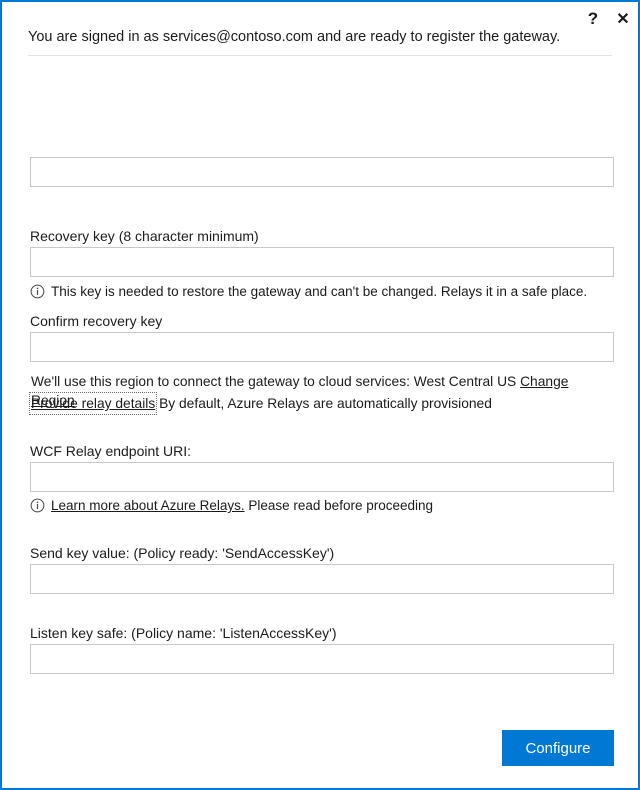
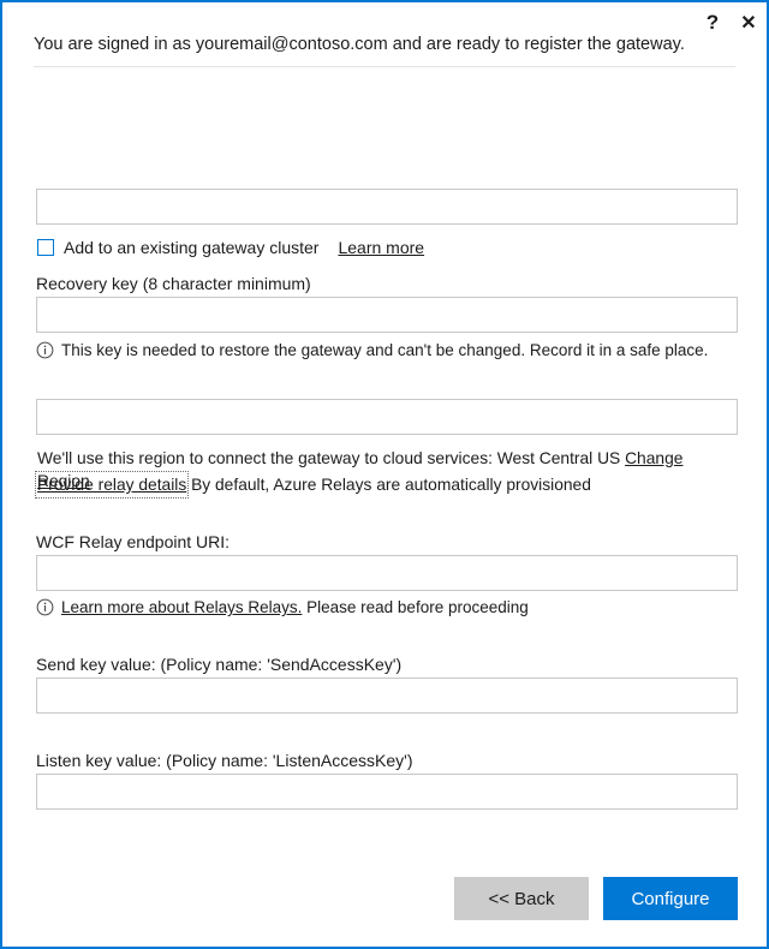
  ?
  ✕
- You are signed in as services@contoso.com and are ready to register the gateway.
+ You are signed in as youremail@contoso.com and are ready to register the gateway.
+ Add to an existing gateway cluster
+ Learn more
  Recovery key (8 character minimum)
- This key is needed to restore the gateway and can't be changed. Relays it in a safe place.
+ This key is needed to restore the gateway and can't be changed. Record it in a safe place.
- Confirm recovery key
  We'll use this region to connect the gateway to cloud services: West Central US Change Region
  Provide relay details By default, Azure Relays are automatically provisioned
  WCF Relay endpoint URI:
- Learn more about Azure Relays. Please read before proceeding
+ Learn more about Relays Relays. Please read before proceeding
- Send key value: (Policy ready: 'SendAccessKey')
+ Send key value: (Policy name: 'SendAccessKey')
- Listen key safe: (Policy name: 'ListenAccessKey')
+ Listen key value: (Policy name: 'ListenAccessKey')
+ << Back
  Configure
